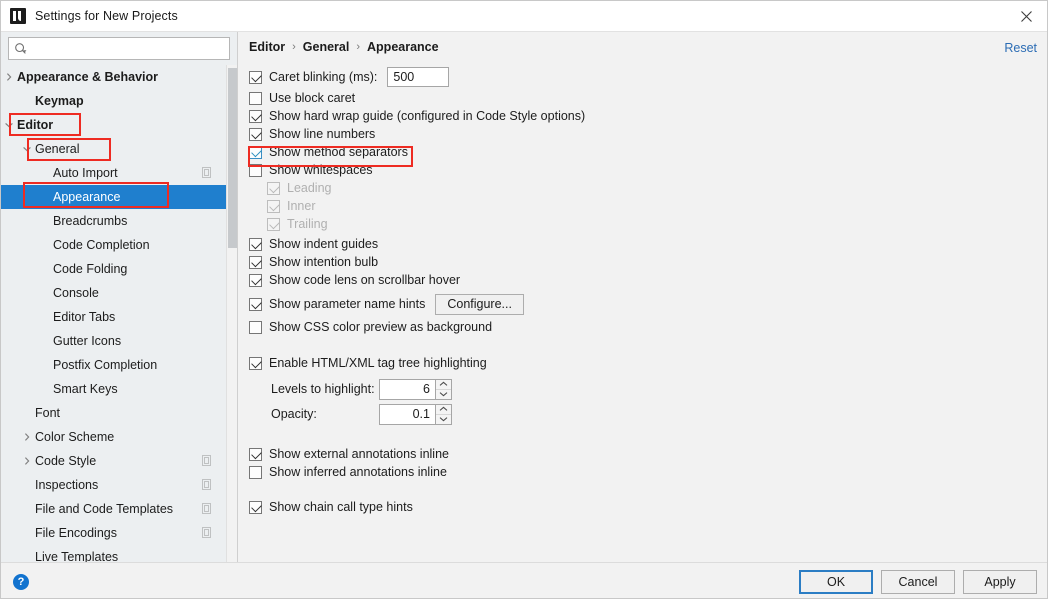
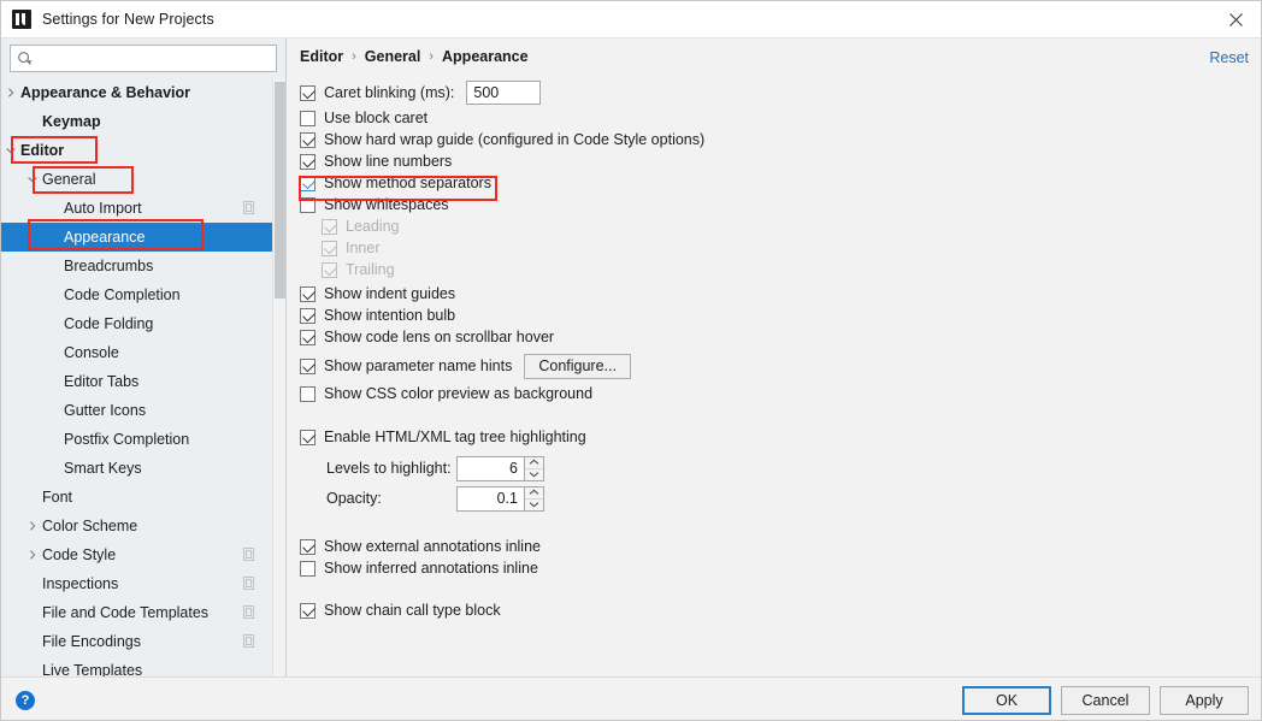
  Settings for New Projects
  Appearance & Behavior
  Keymap
  Editor
  General
  Auto Import
  Appearance
  Breadcrumbs
  Code Completion
  Code Folding
  Console
  Editor Tabs
  Gutter Icons
  Postfix Completion
  Smart Keys
  Font
  Color Scheme
  Code Style
  Inspections
  File and Code Templates
  File Encodings
  Live Templates
  Editor
  ›
  General
  ›
  Appearance
  Reset
  Caret blinking (ms):
  500
  Use block caret
  Show hard wrap guide (configured in Code Style options)
  Show line numbers
  Show method separators
  Show whitespaces
  Leading
  Inner
  Trailing
  Show indent guides
  Show intention bulb
  Show code lens on scrollbar hover
  Show parameter name hints
  Configure...
  Show CSS color preview as background
  Enable HTML/XML tag tree highlighting
  Levels to highlight:
  6
  Opacity:
  0.1
  Show external annotations inline
  Show inferred annotations inline
- Show chain call type hints
+ Show chain call type block
  ?
  OK
  Cancel
  Apply
